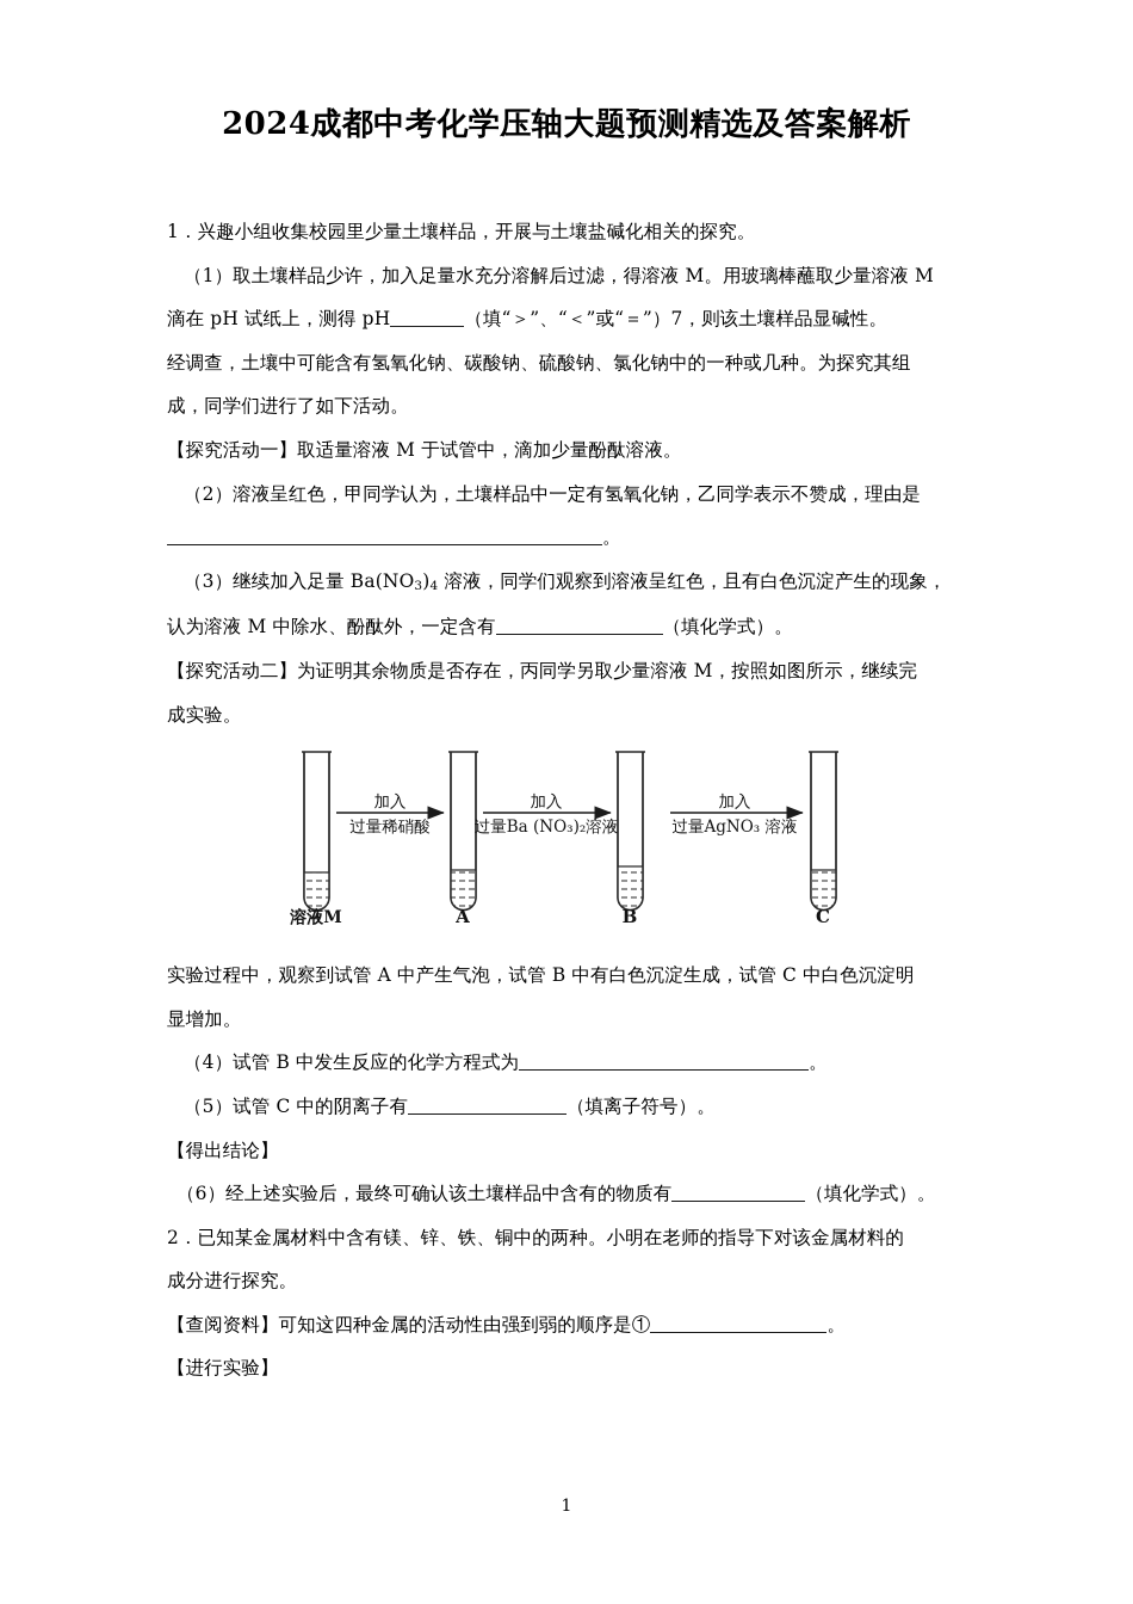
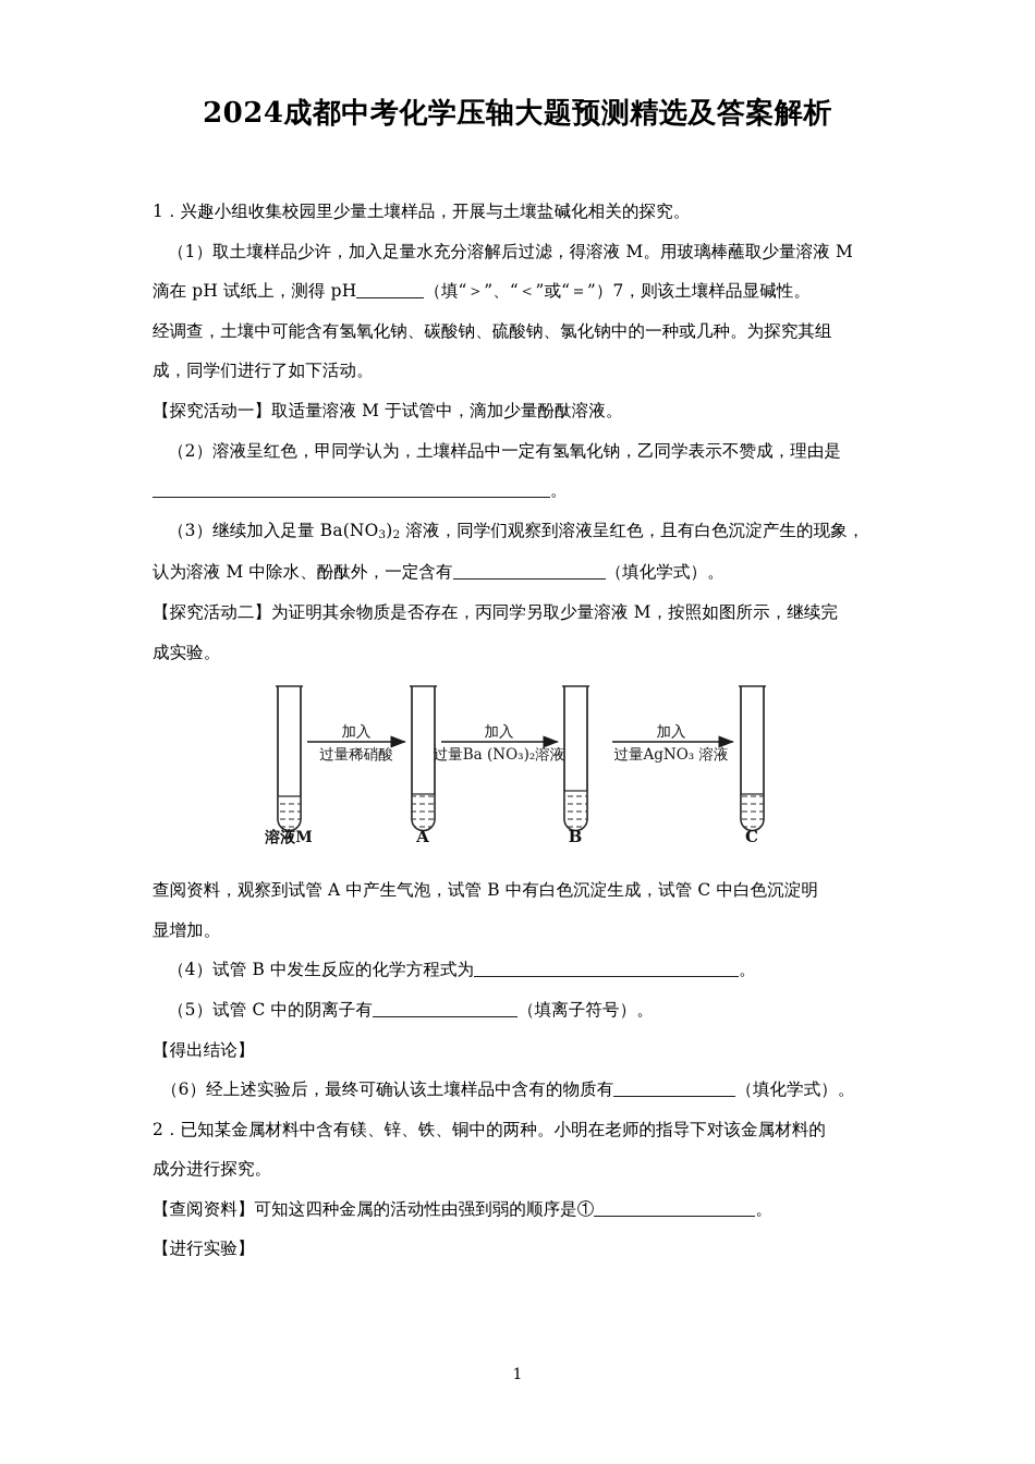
  2024成都中考化学压轴大题预测精选及答案解析
  1．兴趣小组收集校园里少量土壤样品，开展与土壤盐碱化相关的探究。
  （1）取土壤样品少许，加入足量水充分溶解后过滤，得溶液 M。用玻璃棒蘸取少量溶液 M
  滴在 pH 试纸上，测得 pH （填“＞”、“＜”或“＝”）7，则该土壤样品显碱性。
  经调查，土壤中可能含有氢氧化钠、碳酸钠、硫酸钠、氯化钠中的一种或几种。为探究其组
  成，同学们进行了如下活动。
  【探究活动一】取适量溶液 M 于试管中，滴加少量酚酞溶液。
  （2）溶液呈红色，甲同学认为，土壤样品中一定有氢氧化钠，乙同学表示不赞成，理由是
  。
- （3）继续加入足量 Ba(NO3)4 溶液，同学们观察到溶液呈红色，且有白色沉淀产生的现象，
+ （3）继续加入足量 Ba(NO3)2 溶液，同学们观察到溶液呈红色，且有白色沉淀产生的现象，
  认为溶液 M 中除水、酚酞外，一定含有 （填化学式）。
  【探究活动二】为证明其余物质是否存在，丙同学另取少量溶液 M，按照如图所示，继续完
  成实验。
- 实验过程中，观察到试管 A 中产生气泡，试管 B 中有白色沉淀生成，试管 C 中白色沉淀明
+ 查阅资料，观察到试管 A 中产生气泡，试管 B 中有白色沉淀生成，试管 C 中白色沉淀明
  显增加。
  （4）试管 B 中发生反应的化学方程式为 。
  （5）试管 C 中的阴离子有 （填离子符号）。
  【得出结论】
  （6）经上述实验后，最终可确认该土壤样品中含有的物质有 （填化学式）。
  2．已知某金属材料中含有镁、锌、铁、铜中的两种。小明在老师的指导下对该金属材料的
  成分进行探究。
  【查阅资料】可知这四种金属的活动性由强到弱的顺序是① 。
  【进行实验】
  加入
  过量稀硝酸
  加入
  过量Ba (NO₃)₂溶液
  加入
  过量AgNO₃ 溶液
  溶液M
  A
  B
  C
  1
